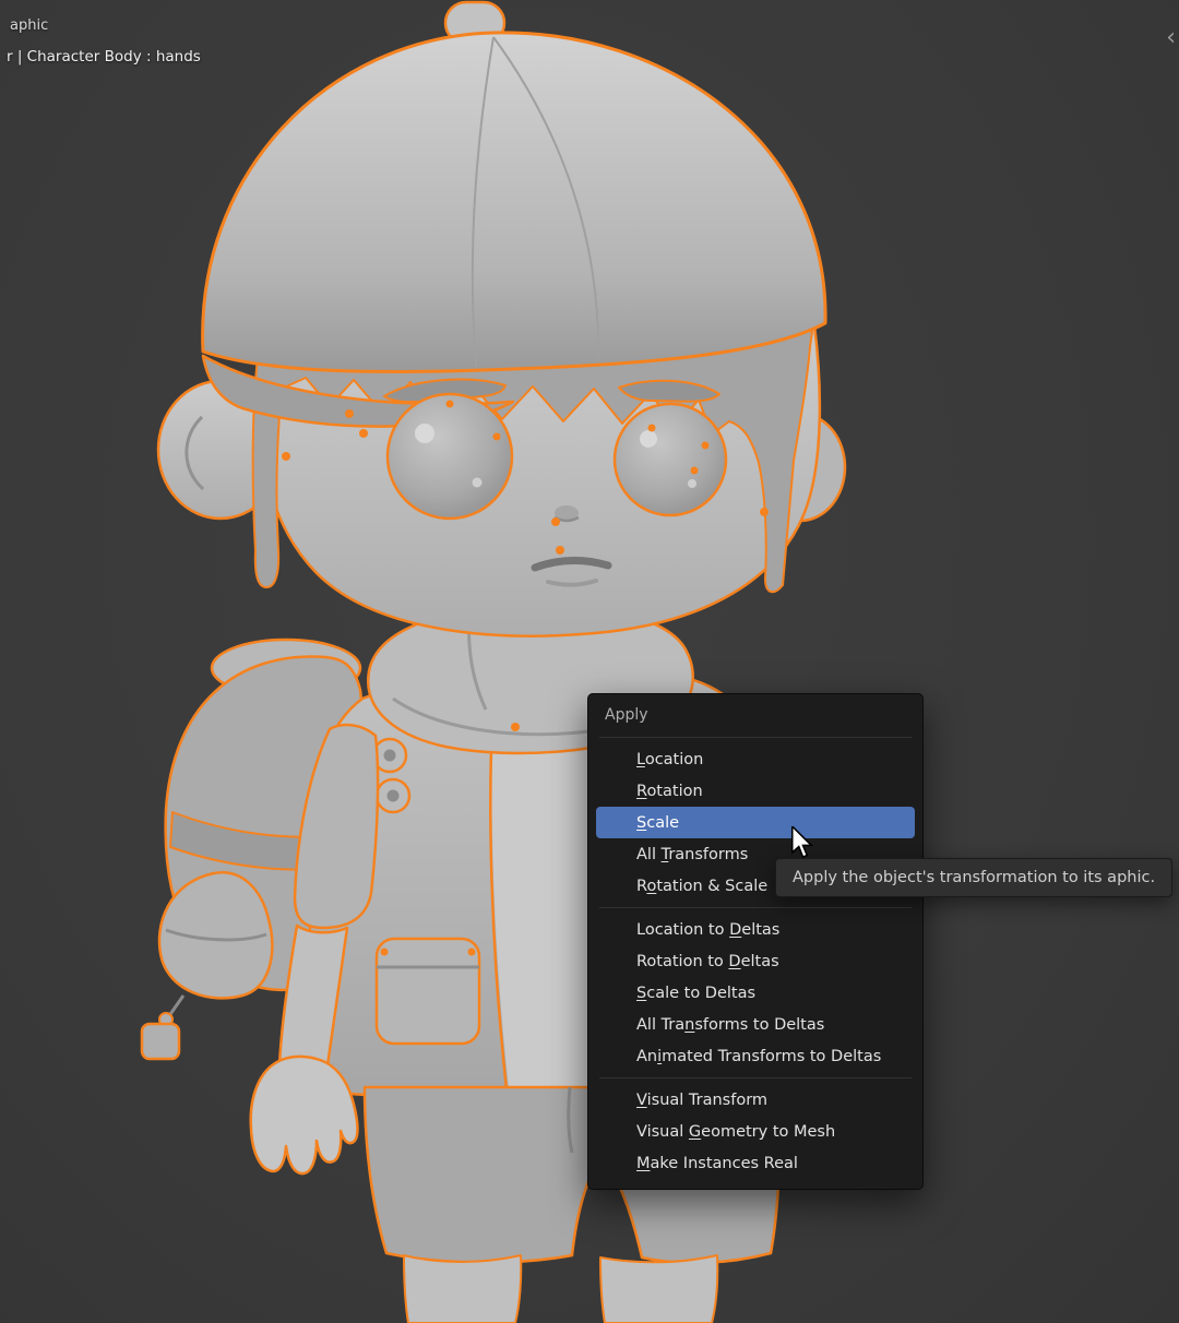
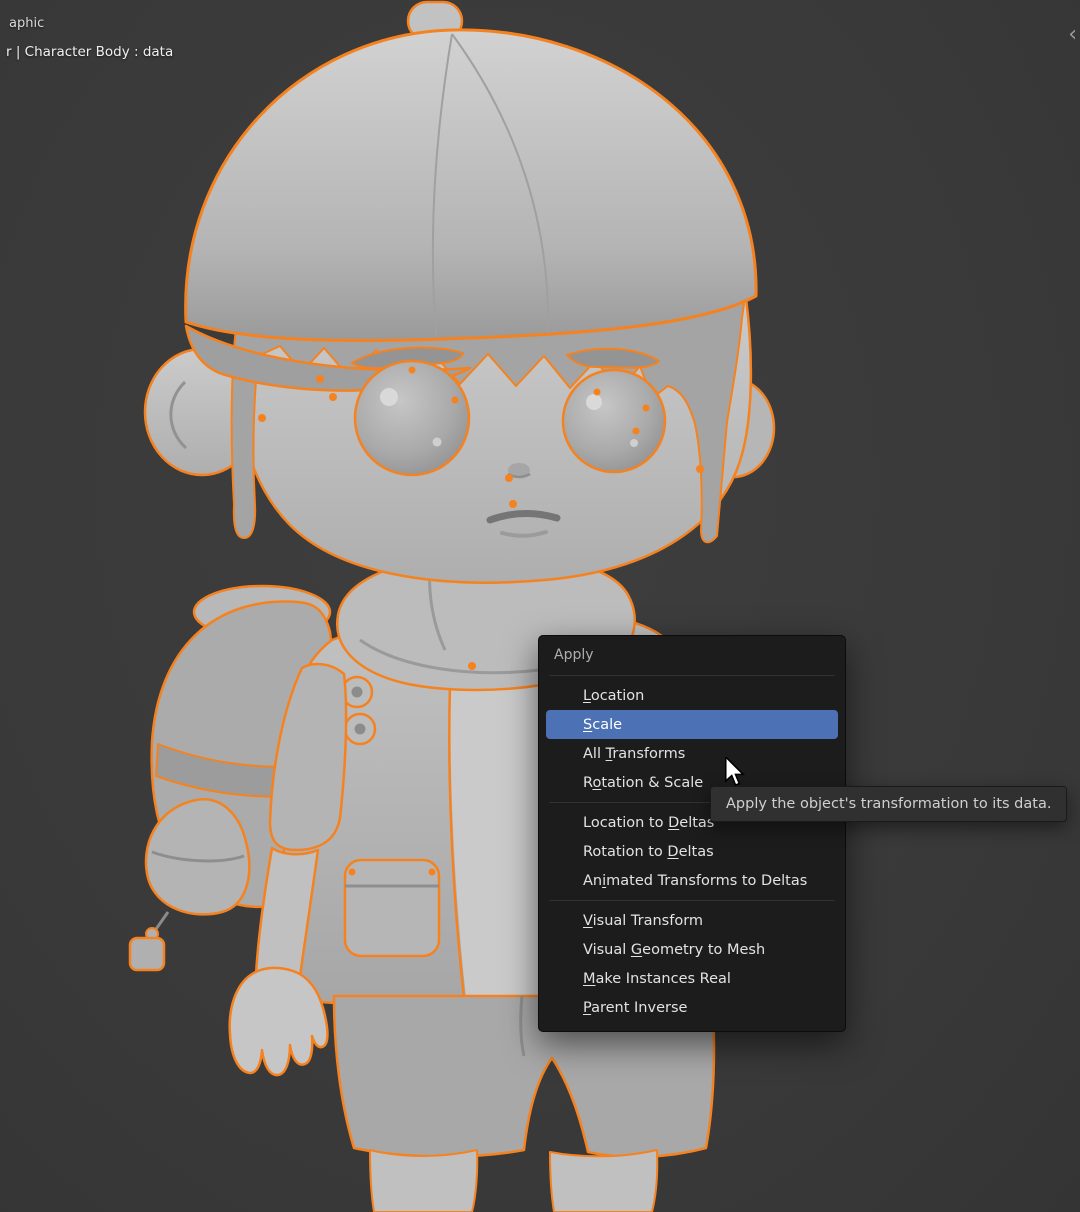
  aphic
- r | Character Body : hands
+ r | Character Body : data
  ‹
  Apply
  Location
- Rotation
  Scale
  All Transforms
  Rotation & Scale
  Location to Deltas
  Rotation to Deltas
- Scale to Deltas
- All Transforms to Deltas
  Animated Transforms to Deltas
  Visual Transform
  Visual Geometry to Mesh
  Make Instances Real
+ Parent Inverse
- Apply the object's transformation to its aphic.
+ Apply the object's transformation to its data.
